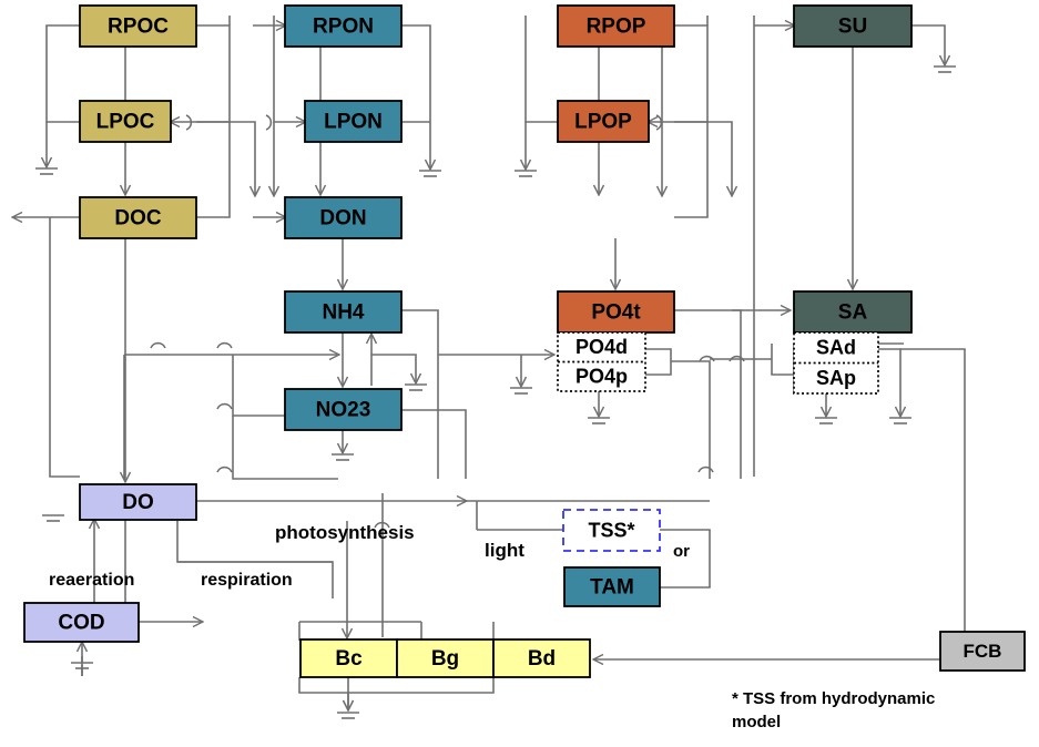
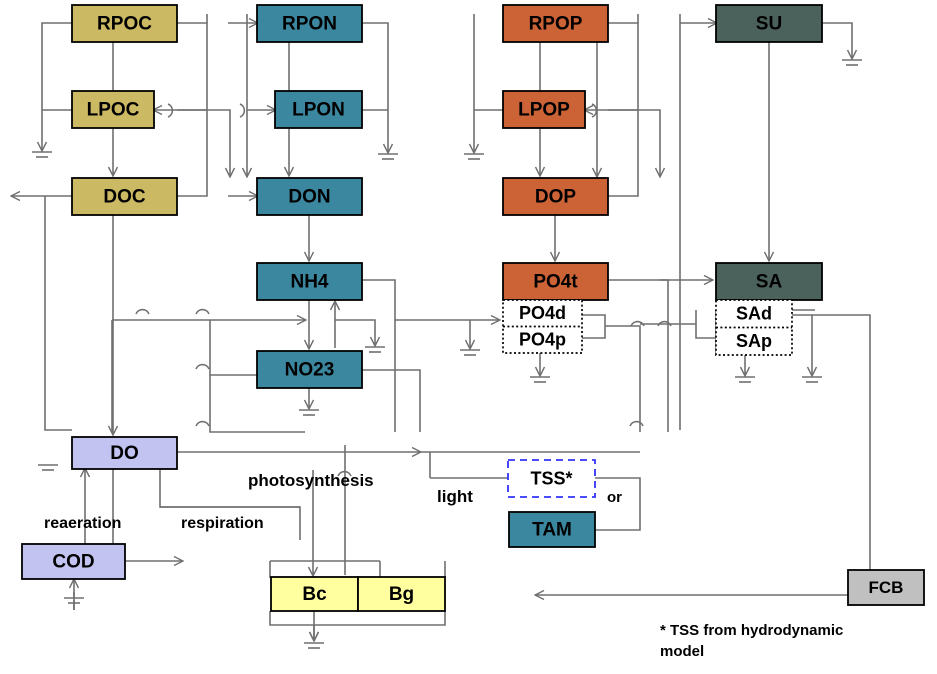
  RPOC
  LPOC
  DOC
  RPON
  LPON
  DON
  NH4
  NO23
  RPOP
  LPOP
+ DOP
  PO4t
  SU
  SA
  DO
  COD
  TAM
  Bc
  Bg
- Bd
  FCB
  TSS*
  PO4d
  PO4p
  SAd
  SAp
  photosynthesis
  light
  or
  reaeration
  respiration
  * TSS from hydrodynamic
  model
